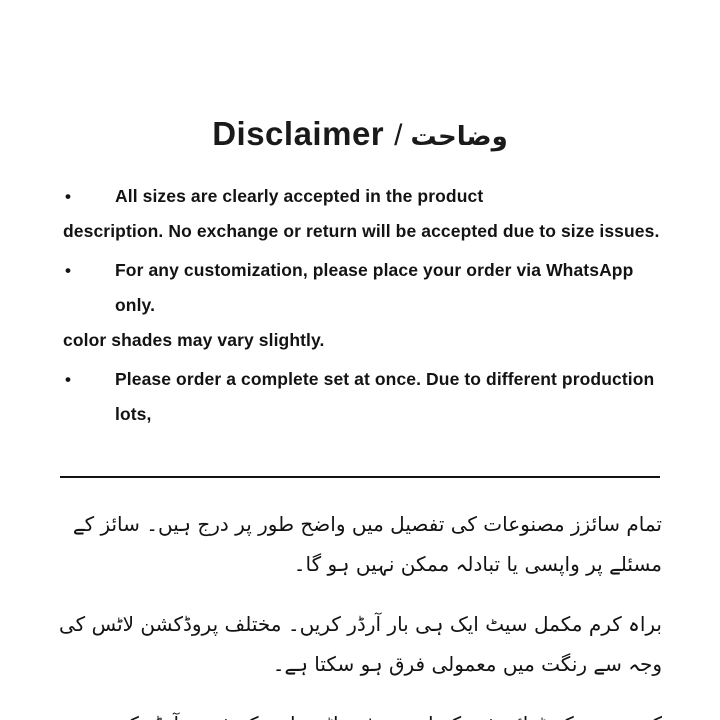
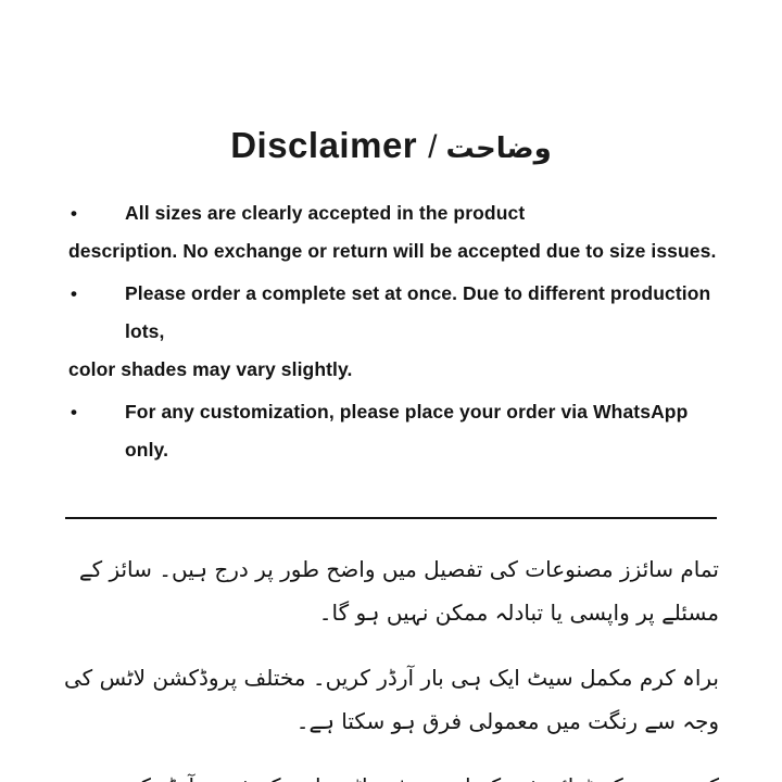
  Disclaimer / وضاحت
  •
  All sizes are clearly accepted in the product
  description. No exchange or return will be accepted due to size issues.
  •
- For any customization, please place your order via WhatsApp only.
+ Please order a complete set at once. Due to different production lots,
  color shades may vary slightly.
  •
- Please order a complete set at once. Due to different production lots,
+ For any customization, please place your order via WhatsApp only.
  تمام سائزز مصنوعات کی تفصیل میں واضح طور پر درج ہیں۔ سائز کے مسئلے پر واپسی یا تبادلہ ممکن نہیں ہو گا۔
  براہ کرم مکمل سیٹ ایک ہی بار آرڈر کریں۔ مختلف پروڈکشن لاٹس کی وجہ سے رنگت میں معمولی فرق ہو سکتا ہے۔
